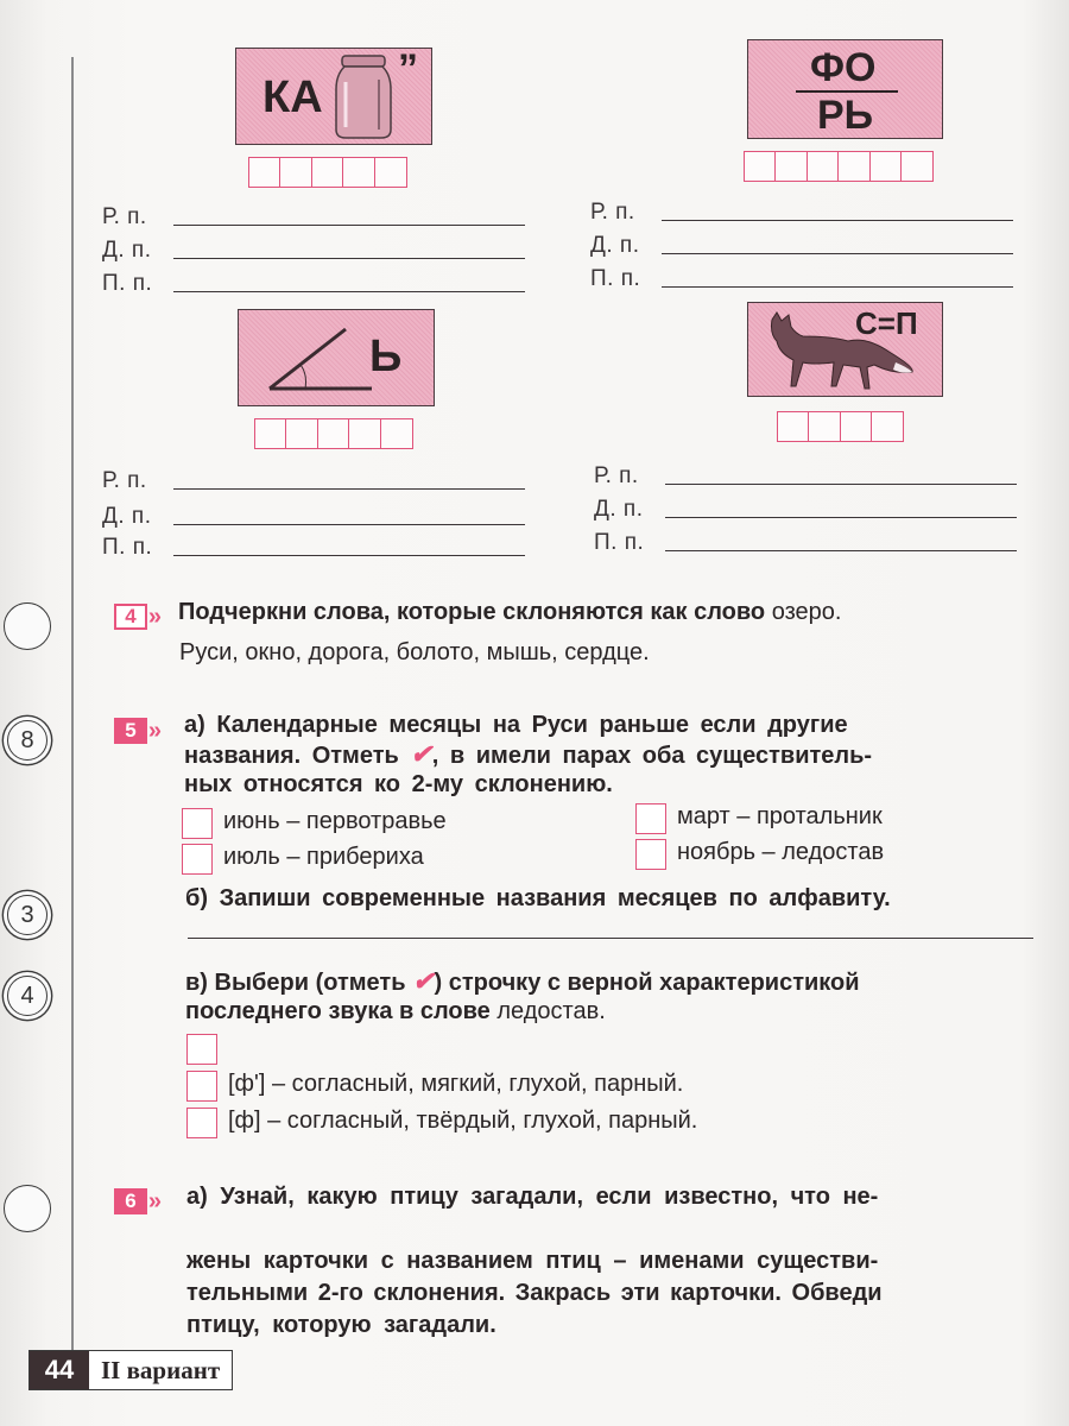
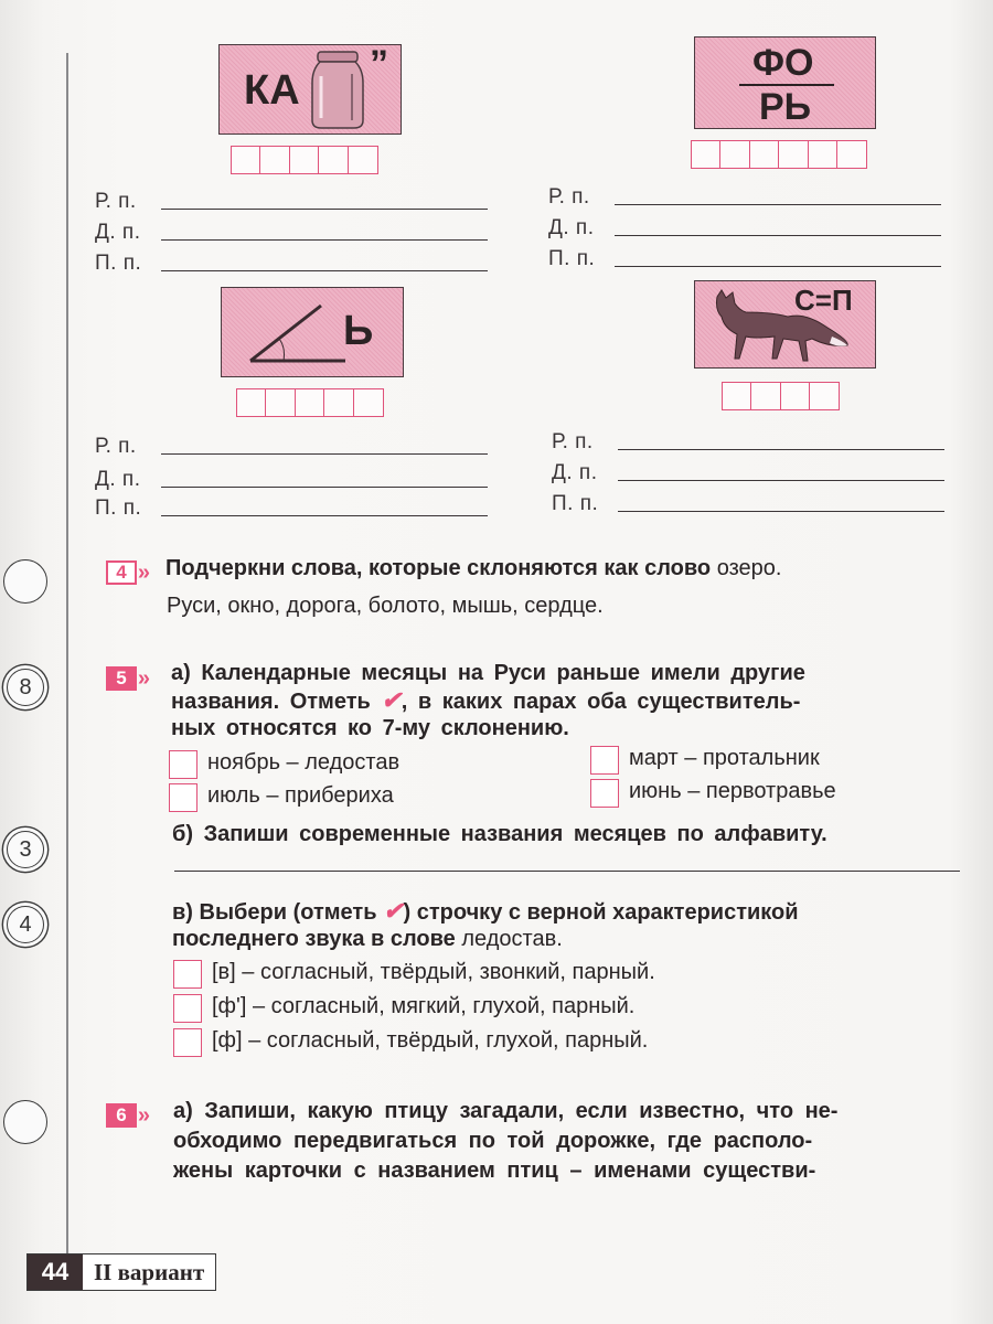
  КА
  ”
  Р. п.
  Д. п.
  П. п.
  ФО
  РЬ
  Р. п.
  Д. п.
  П. п.
  Ь
  Р. п.
  Д. п.
  П. п.
  С=П
  Р. п.
  Д. п.
  П. п.
  8
  3
  4
  4
  »
  Подчеркни слова, которые склоняются как слово озеро.
  Руси, окно, дорога, болото, мышь, сердце.
  5
  »
- а) Календарные месяцы на Руси раньше если другие
+ а) Календарные месяцы на Руси раньше имели другие
- названия. Отметь ✔, в имели парах оба существитель-
+ названия. Отметь ✔, в каких парах оба существитель-
- ных относятся ко 2-му склонению.
+ ных относятся ко 7-му склонению.
- июнь – первотравье
+ ноябрь – ледостав
  июль – прибериха
  март – протальник
- ноябрь – ледостав
+ июнь – первотравье
  б) Запиши современные названия месяцев по алфавиту.
  в) Выбери (отметь ✔) строчку с верной характеристикой
  последнего звука в слове ледостав.
+ [в] – согласный, твёрдый, звонкий, парный.
  [ф'] – согласный, мягкий, глухой, парный.
  [ф] – согласный, твёрдый, глухой, парный.
  6
  »
- а) Узнай, какую птицу загадали, если известно, что не-
+ а) Запиши, какую птицу загадали, если известно, что не-
+ обходимо передвигаться по той дорожке, где располо-
  жены карточки с названием птиц – именами существи-
- тельными 2-го склонения. Закрась эти карточки. Обведи
- птицу, которую загадали.
  44
  II вариант
